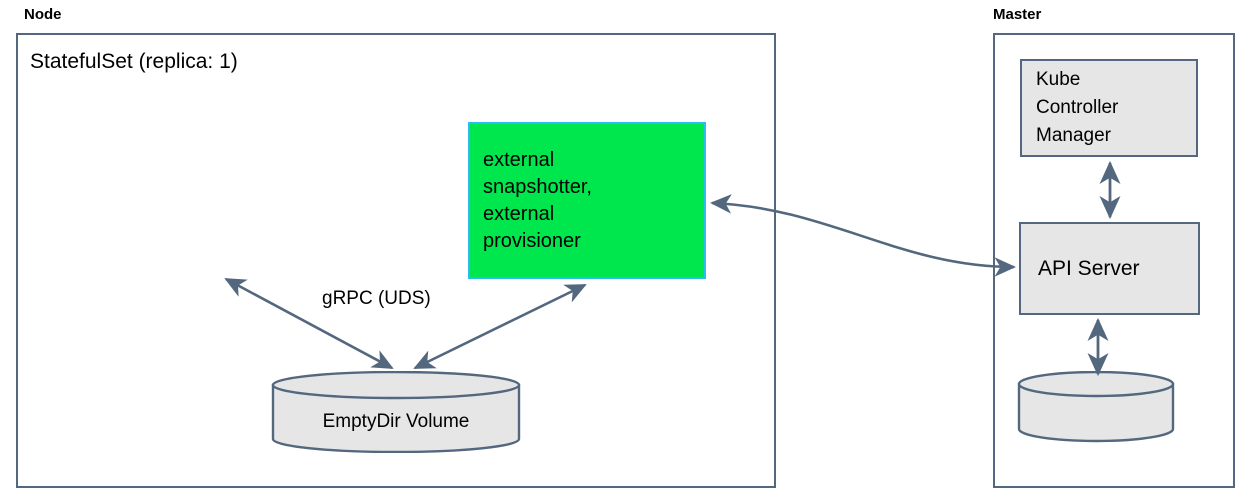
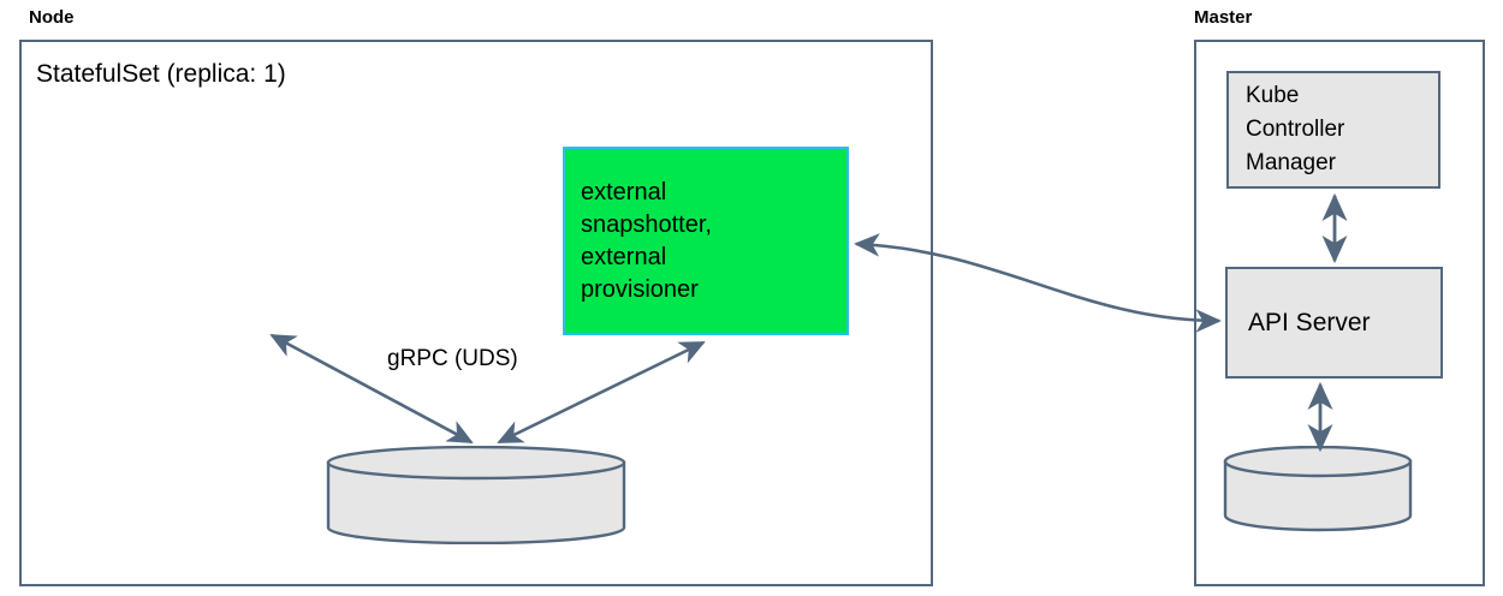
  Node
  StatefulSet (replica: 1)
  external
  snapshotter,
  external
  provisioner
- EmptyDir Volume
  gRPC (UDS)
  Master
  Kube
  Controller
  Manager
  API Server
